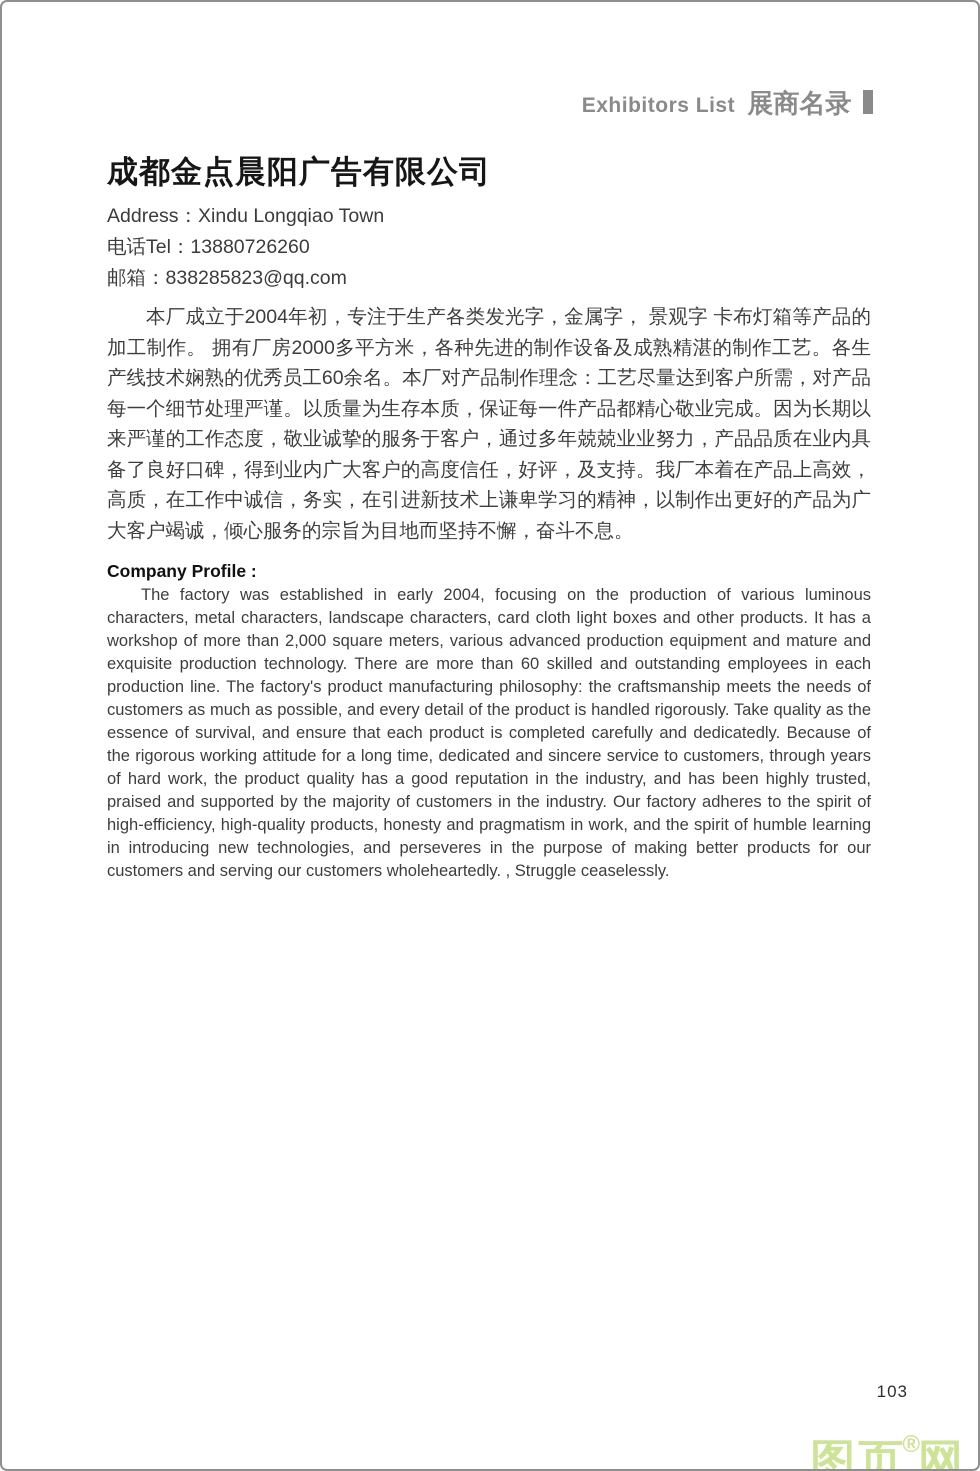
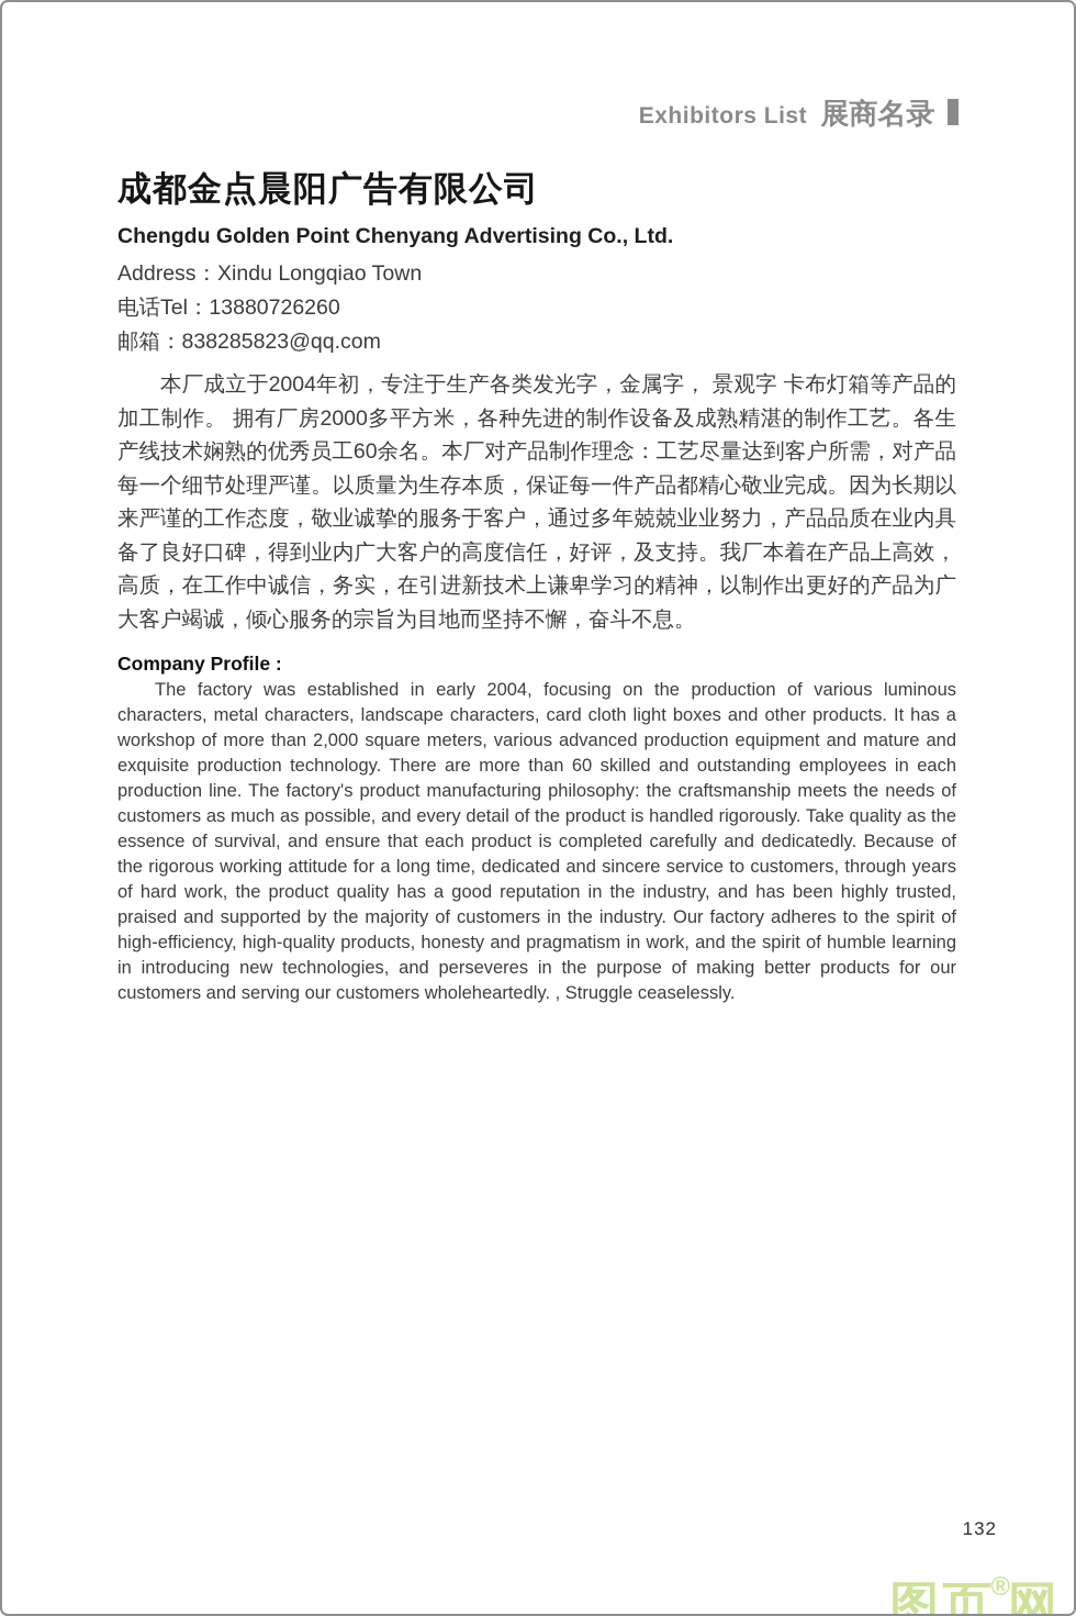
  Exhibitors List 展商名录
  成都金点晨阳广告有限公司
+ Chengdu Golden Point Chenyang Advertising Co., Ltd.
  Address：Xindu Longqiao Town
  电话Tel：13880726260
  邮箱：838285823@qq.com
  本厂成立于2004年初，专注于生产各类发光字，金属字， 景观字 卡布灯箱等产品的加工制作。 拥有厂房2000多平方米，各种先进的制作设备及成熟精湛的制作工艺。各生产线技术娴熟的优秀员工60余名。本厂对产品制作理念：工艺尽量达到客户所需，对产品每一个细节处理严谨。以质量为生存本质，保证每一件产品都精心敬业完成。因为长期以来严谨的工作态度，敬业诚挚的服务于客户，通过多年兢兢业业努力，产品品质在业内具备了良好口碑，得到业内广大客户的高度信任，好评，及支持。我厂本着在产品上高效，高质，在工作中诚信，务实，在引进新技术上谦卑学习的精神，以制作出更好的产品为广大客户竭诚，倾心服务的宗旨为目地而坚持不懈，奋斗不息。
  Company Profile :
  The factory was established in early 2004, focusing on the production of various luminous characters, metal characters, landscape characters, card cloth light boxes and other products. It has a workshop of more than 2,000 square meters, various advanced production equipment and mature and exquisite production technology. There are more than 60 skilled and outstanding employees in each production line. The factory's product manufacturing philosophy: the craftsmanship meets the needs of customers as much as possible, and every detail of the product is handled rigorously. Take quality as the essence of survival, and ensure that each product is completed carefully and dedicatedly. Because of the rigorous working attitude for a long time, dedicated and sincere service to customers, through years of hard work, the product quality has a good reputation in the industry, and has been highly trusted, praised and supported by the majority of customers in the industry. Our factory adheres to the spirit of high-efficiency, high-quality products, honesty and pragmatism in work, and the spirit of humble learning in introducing new technologies, and perseveres in the purpose of making better products for our customers and serving our customers wholeheartedly. , Struggle ceaselessly.
- 103
+ 132
  图页®网
